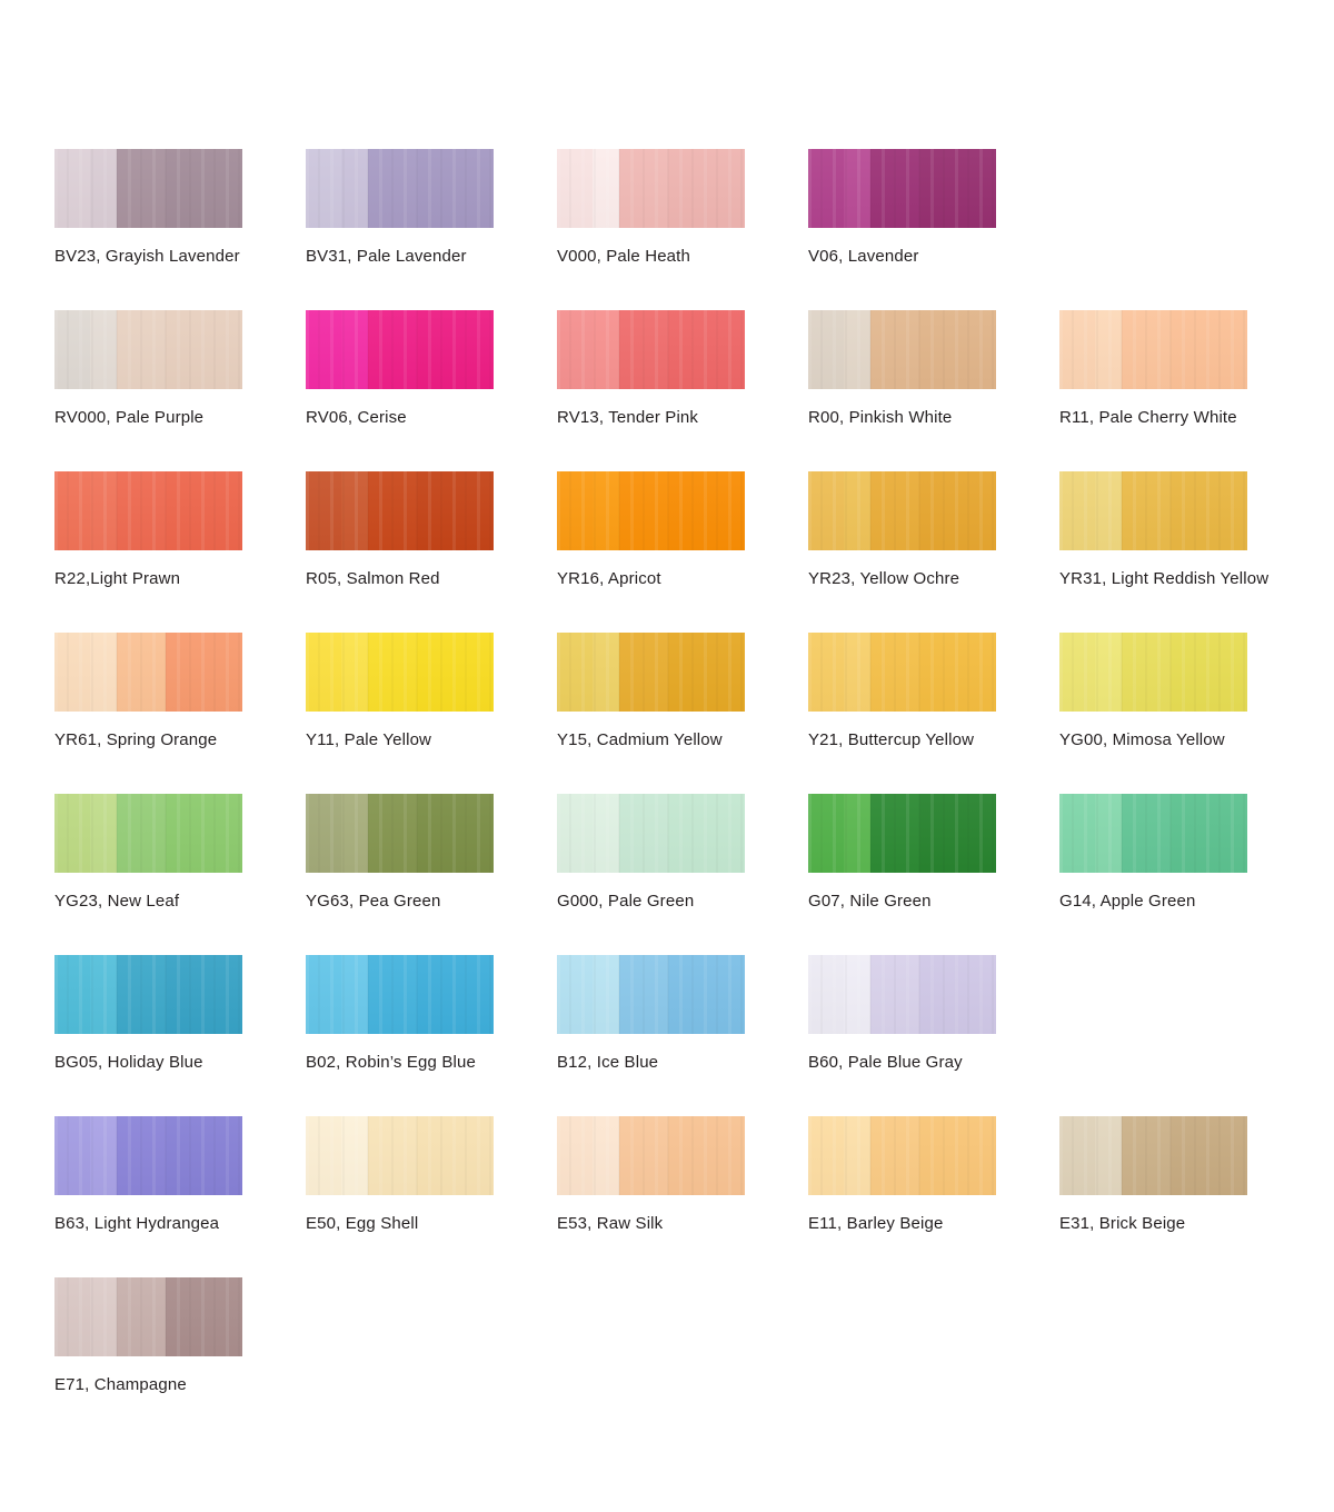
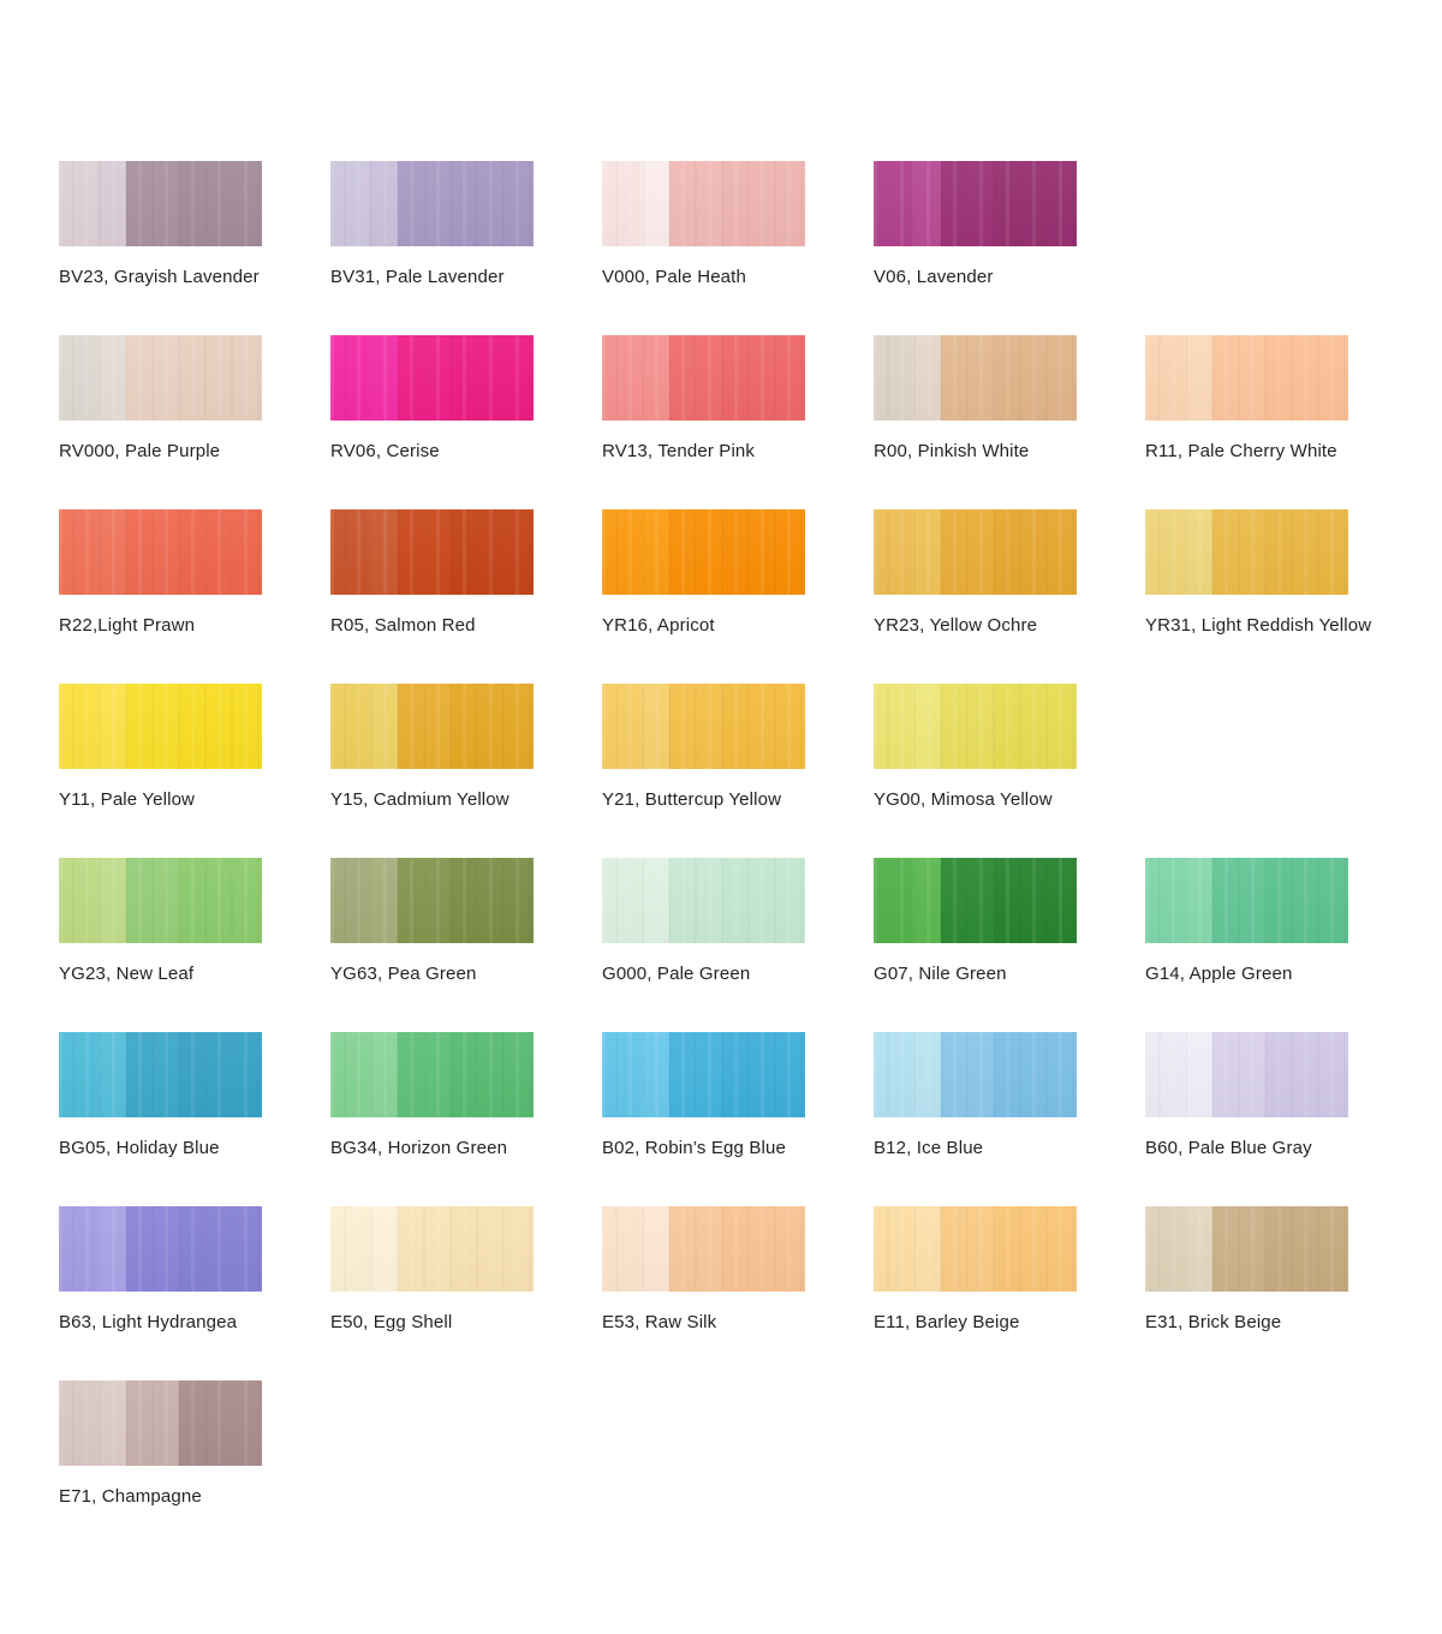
  BV23, Grayish Lavender
  BV31, Pale Lavender
  V000, Pale Heath
  V06, Lavender
  RV000, Pale Purple
  RV06, Cerise
  RV13, Tender Pink
  R00, Pinkish White
  R11, Pale Cherry White
  R22,Light Prawn
  R05, Salmon Red
  YR16, Apricot
  YR23, Yellow Ochre
  YR31, Light Reddish Yellow
- YR61, Spring Orange
  Y11, Pale Yellow
  Y15, Cadmium Yellow
  Y21, Buttercup Yellow
  YG00, Mimosa Yellow
  YG23, New Leaf
  YG63, Pea Green
  G000, Pale Green
  G07, Nile Green
  G14, Apple Green
  BG05, Holiday Blue
+ BG34, Horizon Green
  B02, Robin’s Egg Blue
  B12, Ice Blue
  B60, Pale Blue Gray
  B63, Light Hydrangea
  E50, Egg Shell
  E53, Raw Silk
  E11, Barley Beige
  E31, Brick Beige
  E71, Champagne
